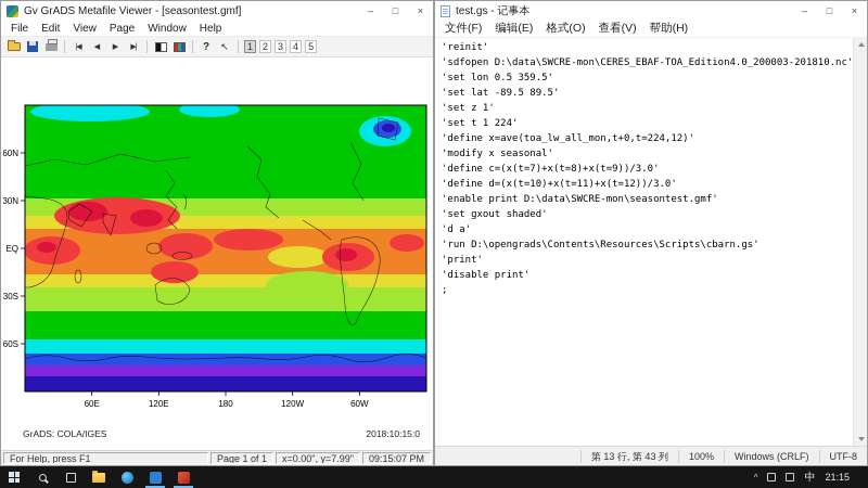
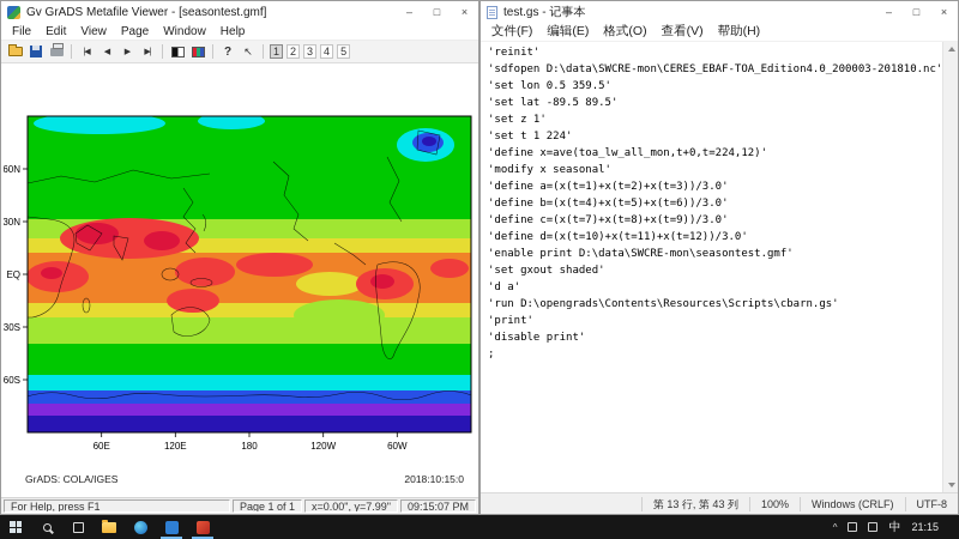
  Gv GrADS Metafile Viewer - [seasontest.gmf]
  –
  □
  ×
  File
  Edit
  View
  Page
  Window
  Help
  ?
  ↖
  1
  2
  3
  4
  5
  60N
  30N
  EQ
  30S
  60S
  60E
  120E
  180
  120W
  60W
  GrADS: COLA/IGES
  2018:10:15:0
  For Help, press F1
  Page 1 of 1
  x=0.00", y=7.99"
  09:15:07 PM
  test.gs - 记事本
  –
  □
  ×
  文件(F)
  编辑(E)
  格式(O)
  查看(V)
  帮助(H)
  'reinit'
  'sdfopen D:\data\SWCRE-mon\CERES_EBAF-TOA_Edition4.0_200003-201810.nc'
  'set lon 0.5 359.5'
  'set lat -89.5 89.5'
  'set z 1'
  'set t 1 224'
  'define x=ave(toa_lw_all_mon,t+0,t=224,12)'
  'modify x seasonal'
+ 'define a=(x(t=1)+x(t=2)+x(t=3))/3.0'
+ 'define b=(x(t=4)+x(t=5)+x(t=6))/3.0'
  'define c=(x(t=7)+x(t=8)+x(t=9))/3.0'
  'define d=(x(t=10)+x(t=11)+x(t=12))/3.0'
  'enable print D:\data\SWCRE-mon\seasontest.gmf'
  'set gxout shaded'
  'd a'
  'run D:\opengrads\Contents\Resources\Scripts\cbarn.gs'
  'print'
  'disable print'
  ;
  第 13 行, 第 43 列
  100%
  Windows (CRLF)
  UTF-8
  ^
  中
  21:15
